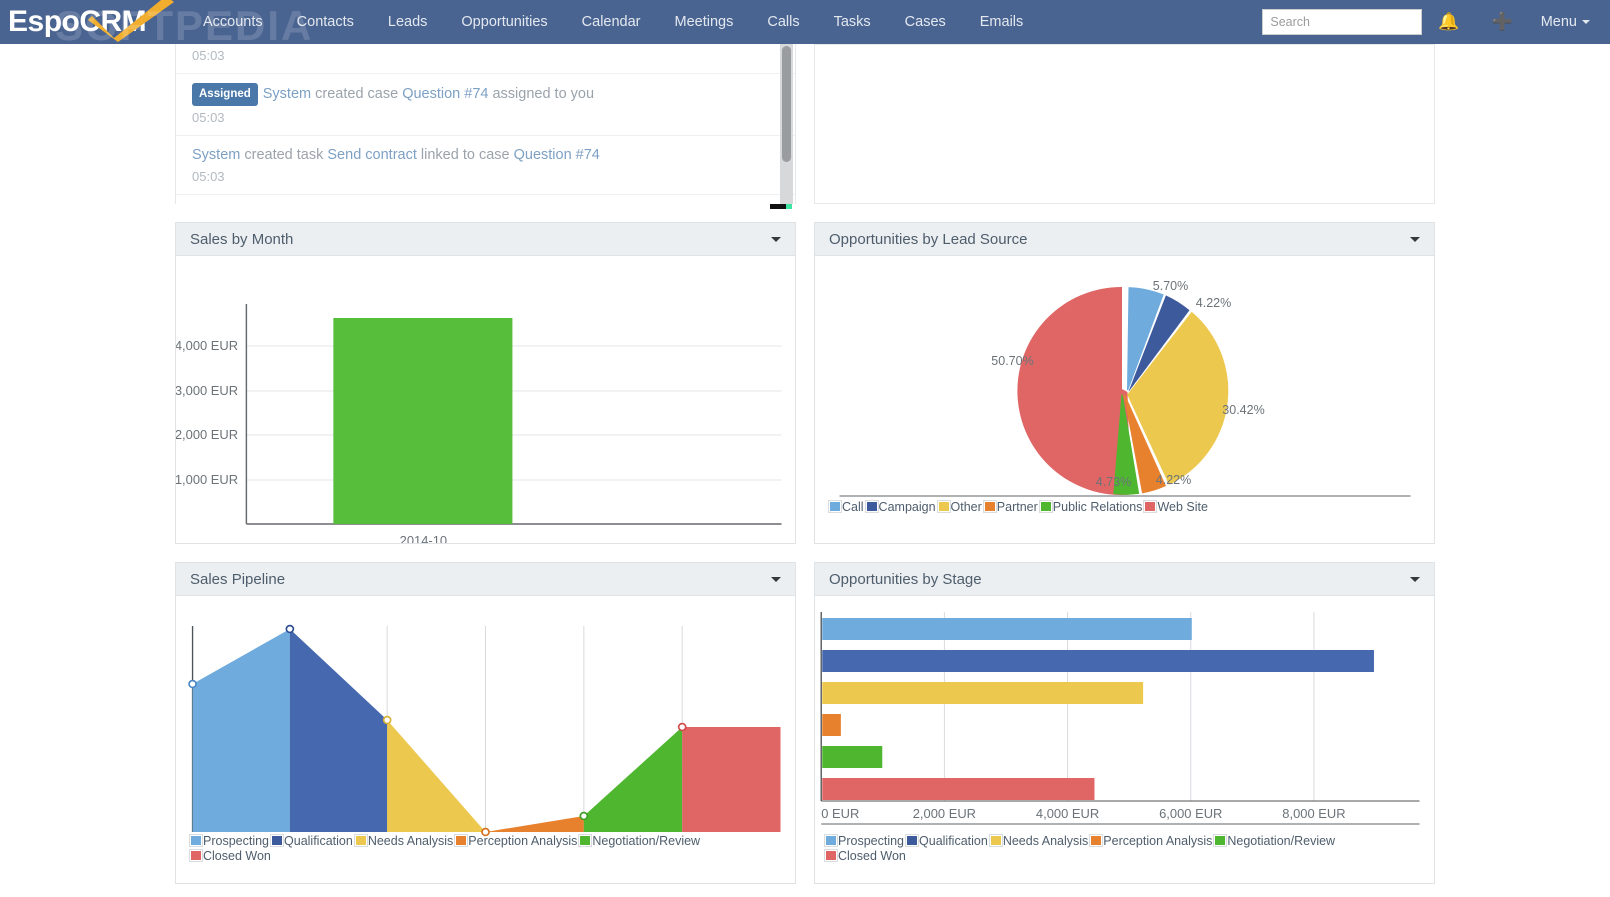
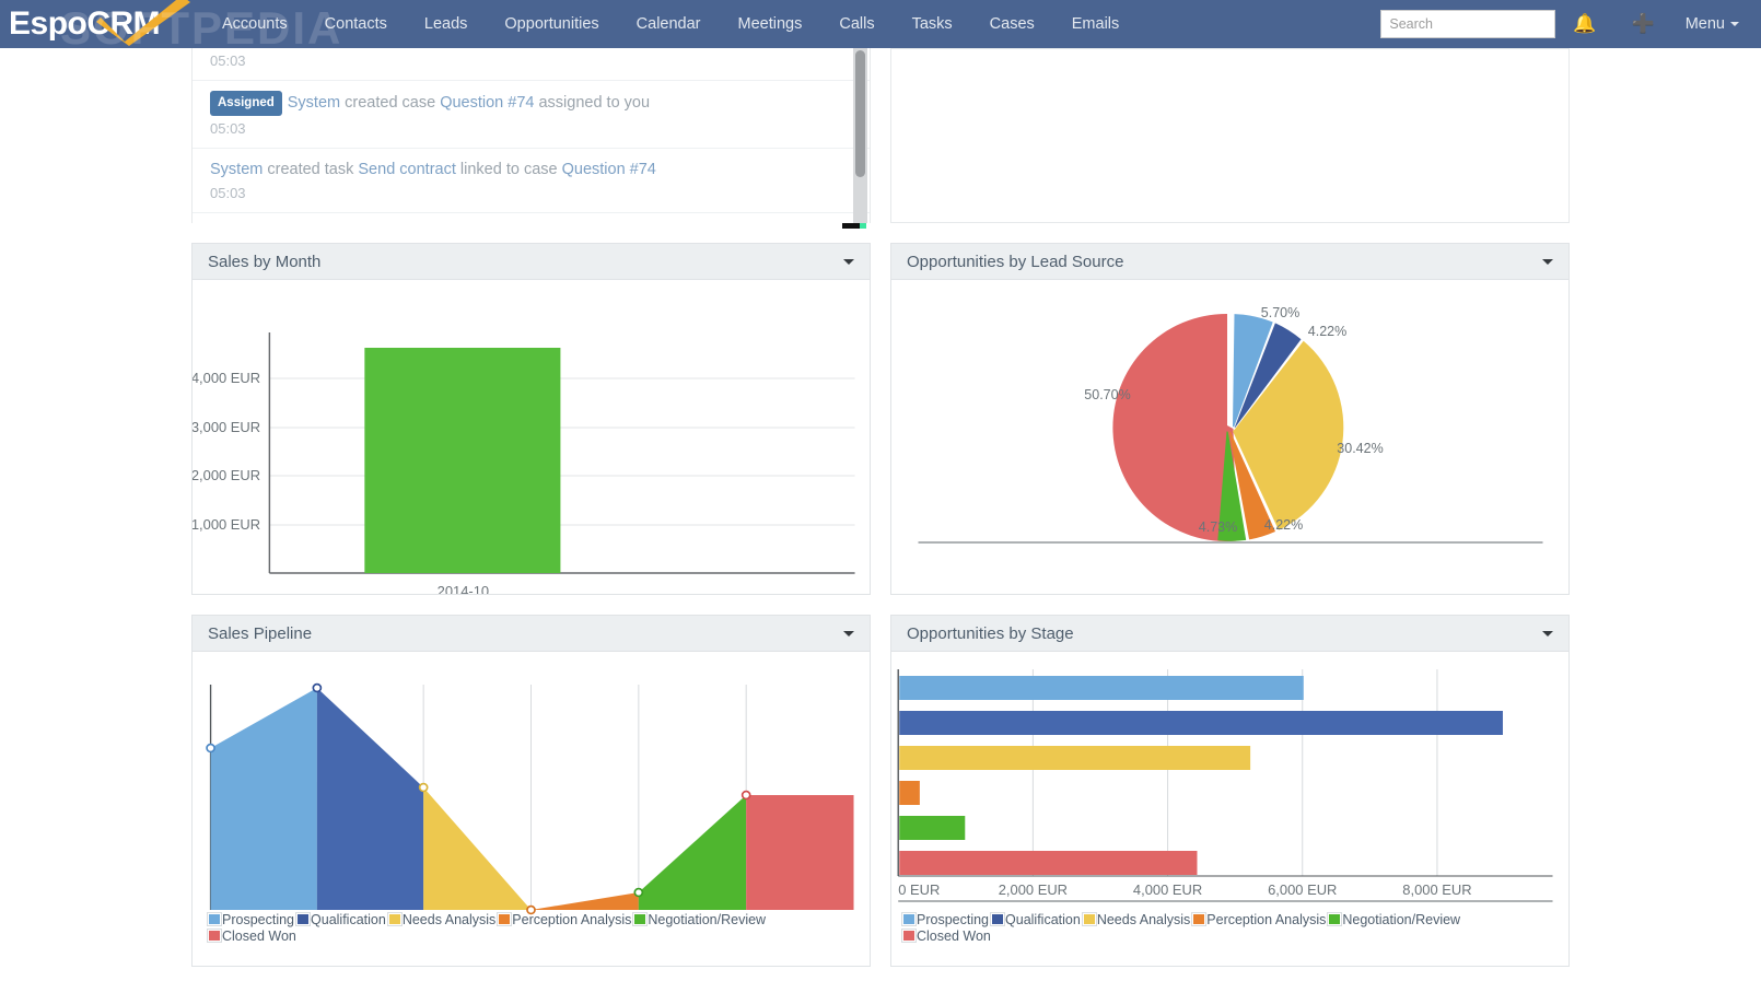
  EspoCRM
  SOFTPEDIA
  Accounts
  Contacts
  Leads
  Opportunities
  Calendar
  Meetings
  Calls
  Tasks
  Cases
  Emails
  Search
  🔔
  ➕
  Menu
  05:03
  Assigned System created case Question #74 assigned to you
  05:03
  System created task Send contract linked to case Question #74
  05:03
  Sales by Month
  4,000 EUR
  3,000 EUR
  2,000 EUR
  1,000 EUR
  2014-10
  Opportunities by Lead Source
  5.70%
  4.22%
  30.42%
  4.22%
  4.73%
  50.70%
- Call Campaign Other Partner Public Relations Web Site
  Sales Pipeline
  Prospecting Qualification Needs Analysis Perception Analysis Negotiation/Review
  Closed Won
  Opportunities by Stage
  0 EUR
  2,000 EUR
  4,000 EUR
  6,000 EUR
  8,000 EUR
  Prospecting Qualification Needs Analysis Perception Analysis Negotiation/Review
  Closed Won
